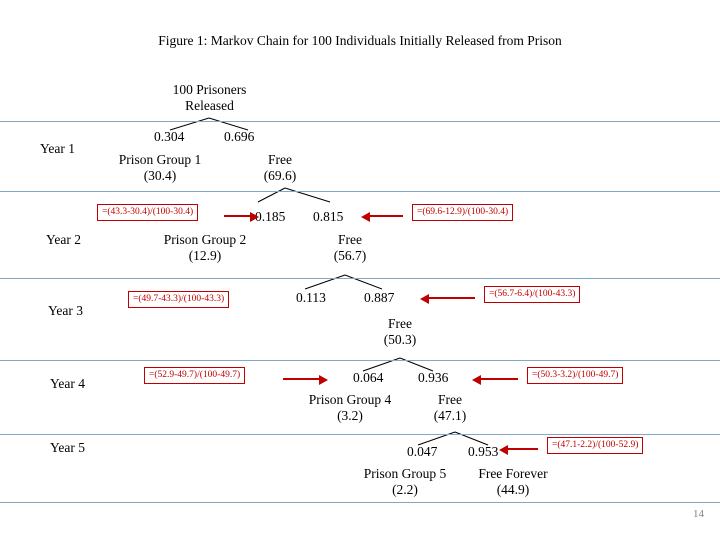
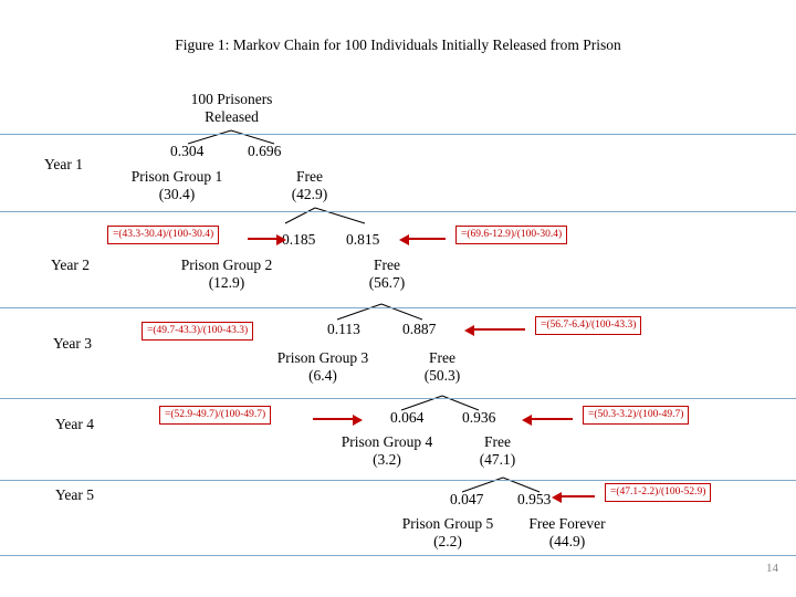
  Figure 1: Markov Chain for 100 Individuals Initially Released from Prison
  100 Prisoners
  Released
  Year 1
  0.304
  0.696
  Prison Group 1
  (30.4)
  Free
- (69.6)
+ (42.9)
  Year 2
  0.185
  0.815
  Prison Group 2
  (12.9)
  Free
  (56.7)
  =(43.3-30.4)/(100-30.4)
  =(69.6-12.9)/(100-30.4)
  Year 3
  0.113
  0.887
+ Prison Group 3
+ (6.4)
  Free
  (50.3)
  =(49.7-43.3)/(100-43.3)
  =(56.7-6.4)/(100-43.3)
  Year 4
  0.064
  0.936
  Prison Group 4
  (3.2)
  Free
  (47.1)
  =(52.9-49.7)/(100-49.7)
  =(50.3-3.2)/(100-49.7)
  Year 5
  0.047
  0.953
  Prison Group 5
  (2.2)
  Free Forever
  (44.9)
  =(47.1-2.2)/(100-52.9)
  14
